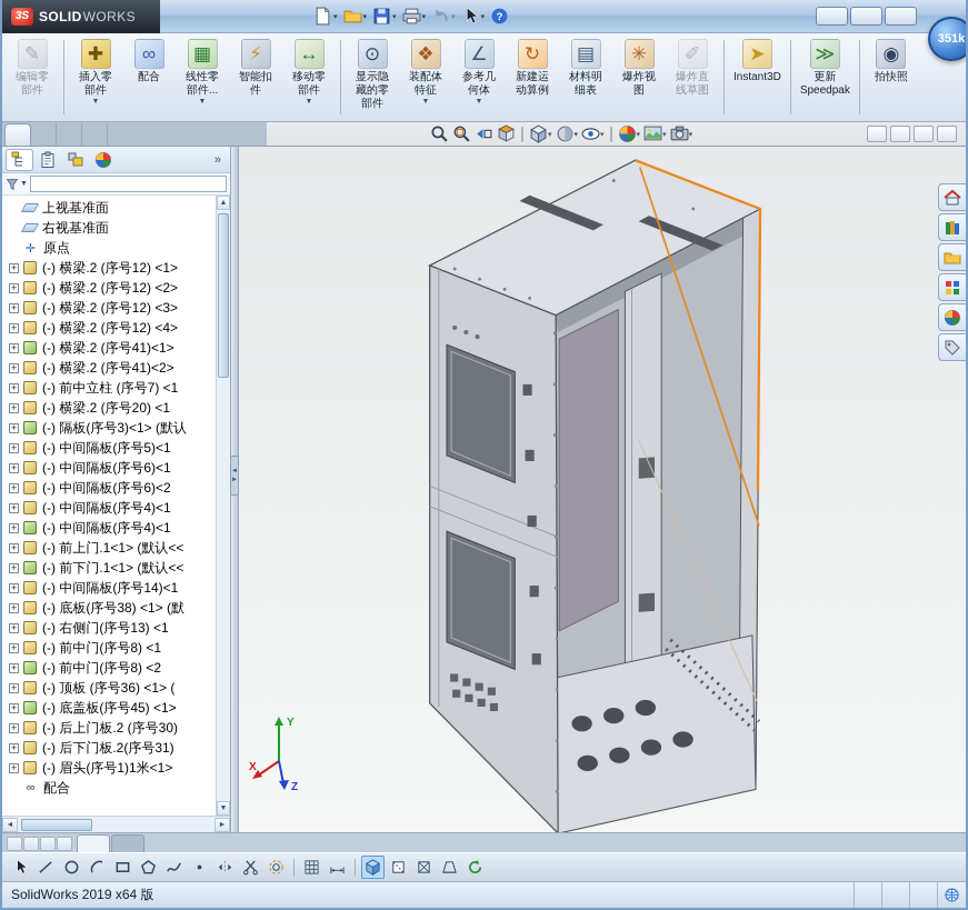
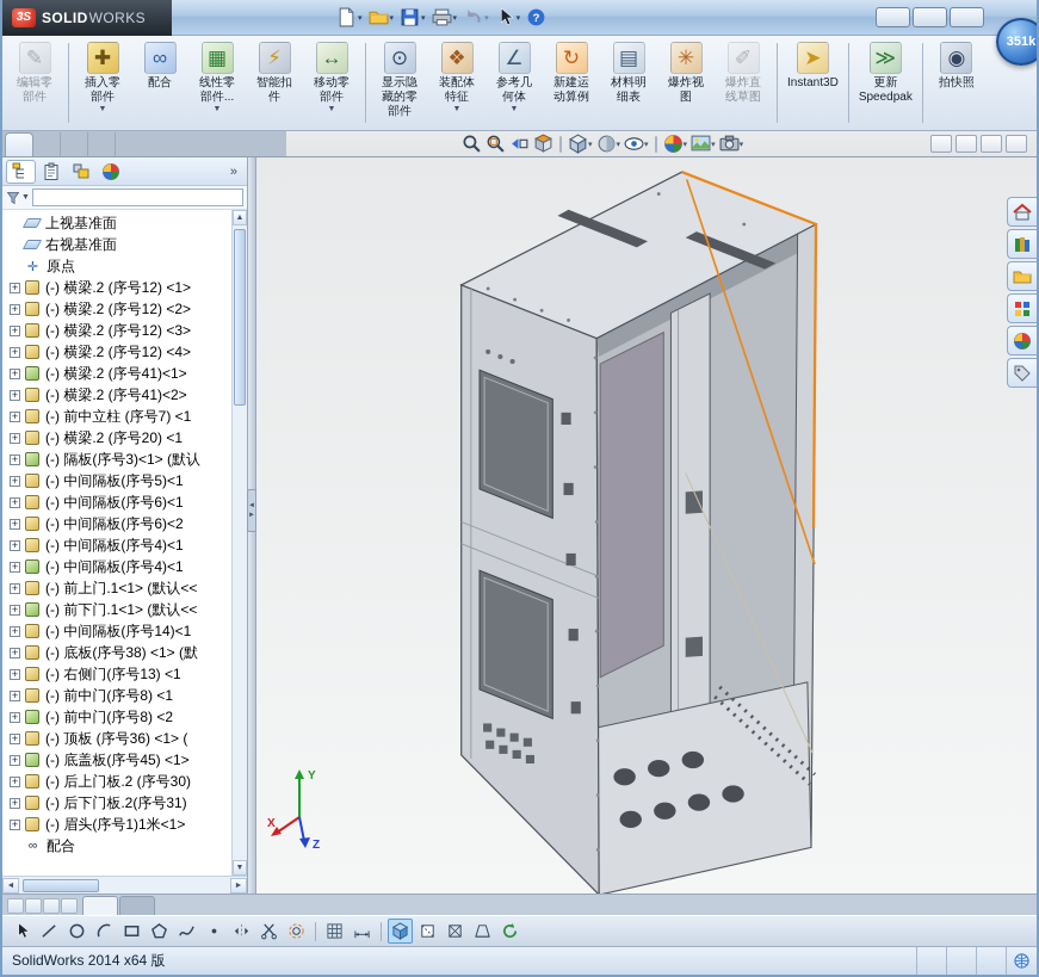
  3S
  SOLID
  WORKS
  351k
  编辑零
  部件
  插入零
  部件
  配合
  线性零
  部件...
  智能扣
  件
  移动零
  部件
  显示隐
  藏的零
  部件
  装配体
  特征
  参考几
  何体
  新建运
  动算例
  材料明
  细表
  爆炸视
  图
  爆炸直
  线草图
  Instant3D
  更新
  Speedpak
  拍快照
  »
  上视基准面
  右视基准面
  原点
  (-) 横梁.2 (序号12) <1>
  (-) 横梁.2 (序号12) <2>
  (-) 横梁.2 (序号12) <3>
  (-) 横梁.2 (序号12) <4>
  (-) 横梁.2 (序号41)<1>
  (-) 横梁.2 (序号41)<2>
  (-) 前中立柱 (序号7) <1
  (-) 横梁.2 (序号20) <1
  (-) 隔板(序号3)<1> (默认
  (-) 中间隔板(序号5)<1
  (-) 中间隔板(序号6)<1
  (-) 中间隔板(序号6)<2
  (-) 中间隔板(序号4)<1
  (-) 中间隔板(序号4)<1
  (-) 前上门.1<1> (默认<<
  (-) 前下门.1<1> (默认<<
  (-) 中间隔板(序号14)<1
  (-) 底板(序号38) <1> (默
  (-) 右侧门(序号13) <1
  (-) 前中门(序号8) <1
  (-) 前中门(序号8) <2
  (-) 顶板 (序号36) <1> (
  (-) 底盖板(序号45) <1>
  (-) 后上门板.2 (序号30)
  (-) 后下门板.2(序号31)
  (-) 眉头(序号1)1米<1>
  配合
  Y
  X
  Z
- SolidWorks 2019 x64 版
+ SolidWorks 2014 x64 版
